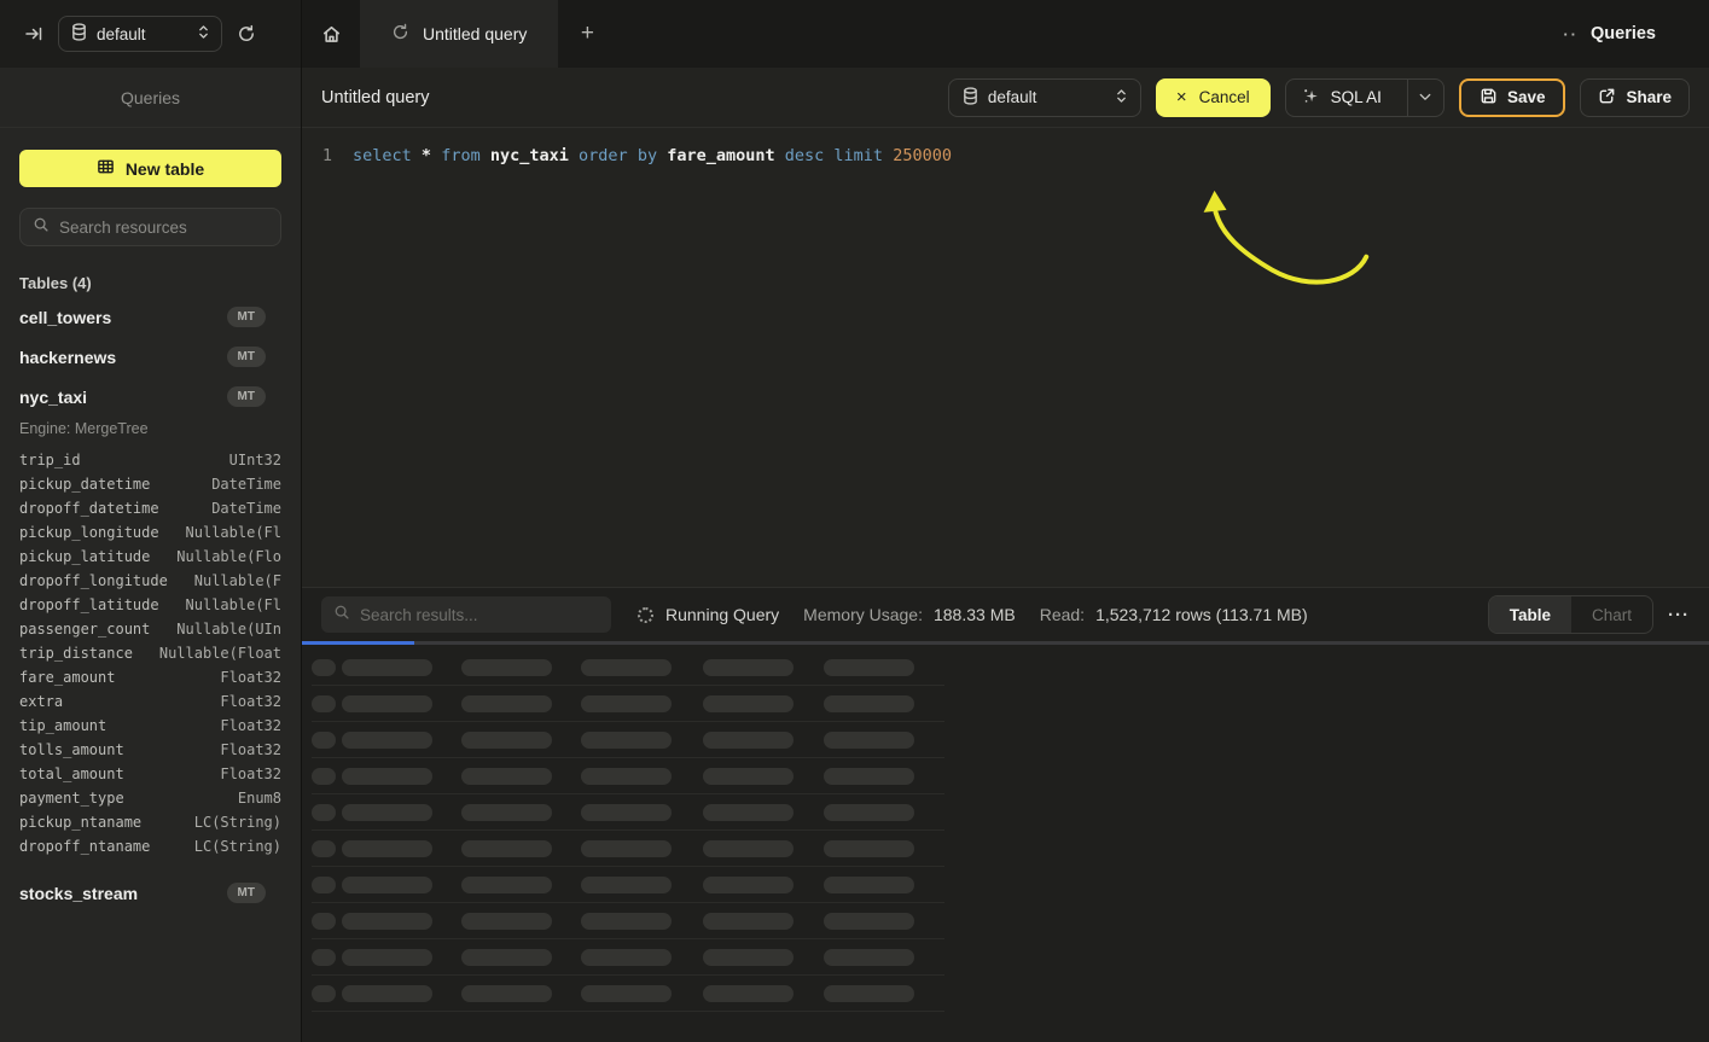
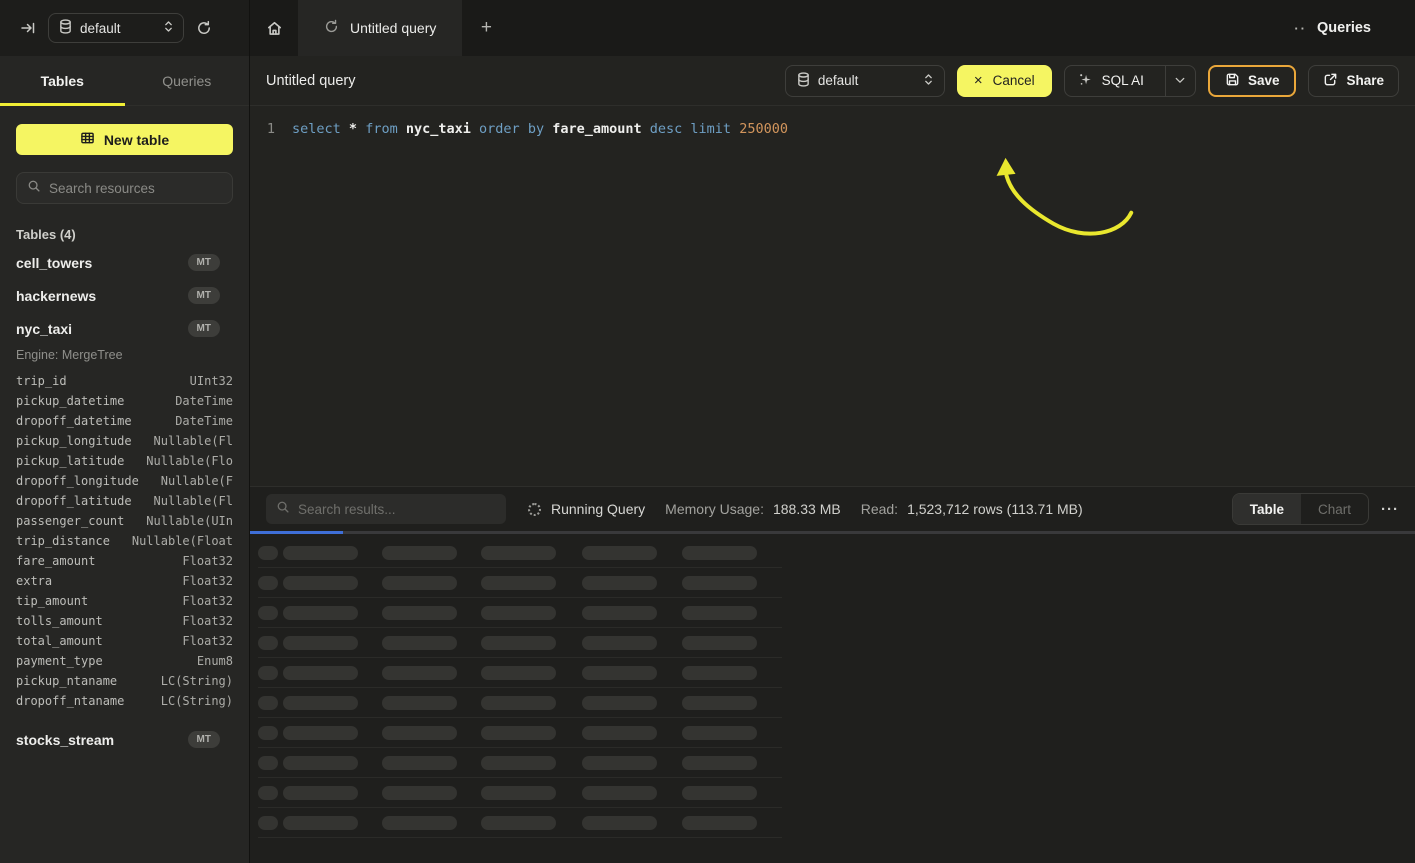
  default
  Untitled query
  +
  ··
  Queries
+ Tables
  Queries
  New table
  Search resources
  Tables (4)
  cell_towers
  MT
  hackernews
  MT
  nyc_taxi
  MT
  Engine: MergeTree
  trip_id
  UInt32
  pickup_datetime
  DateTime
  dropoff_datetime
  DateTime
  pickup_longitude
  Nullable(Fl
  pickup_latitude
  Nullable(Flo
  dropoff_longitude
  Nullable(F
  dropoff_latitude
  Nullable(Fl
  passenger_count
  Nullable(UIn
  trip_distance
  Nullable(Float
  fare_amount
  Float32
  extra
  Float32
  tip_amount
  Float32
  tolls_amount
  Float32
  total_amount
  Float32
  payment_type
  Enum8
  pickup_ntaname
  LC(String)
  dropoff_ntaname
  LC(String)
  stocks_stream
  MT
  Untitled query
  default
  ×
  Cancel
  SQL AI
  Save
  Share
  1
  select * from nyc_taxi order by fare_amount desc limit 250000
  Search results...
  Running Query
  Memory Usage:
  188.33 MB
  Read:
  1,523,712 rows (113.71 MB)
  Table
  Chart
  ···
